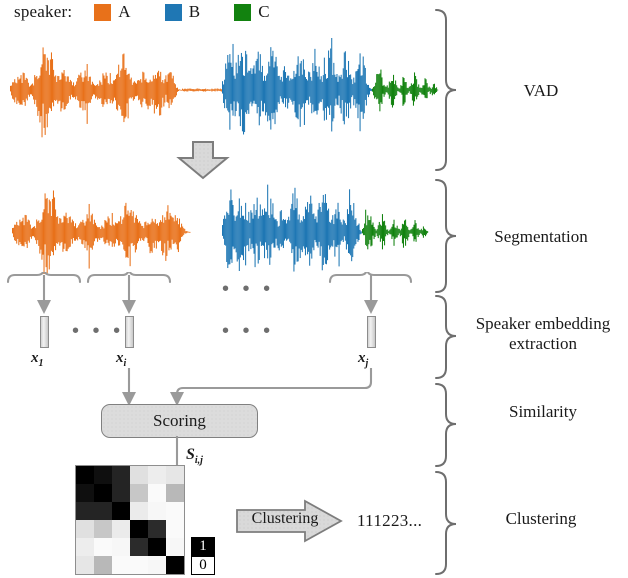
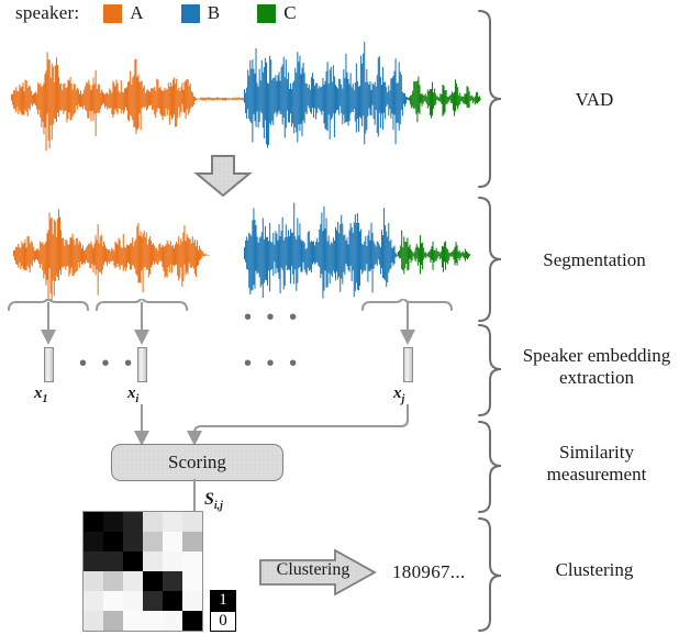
  speaker:
  A
  B
  C
  x1
  xi
  xj
  • • •
  • • •
  • • •
  Scoring
  Si,j
  1
  0
  Clustering
- 111223...
+ 180967...
  VAD
  Segmentation
  Speaker embedding
  extraction
  Similarity
+ measurement
  Clustering
